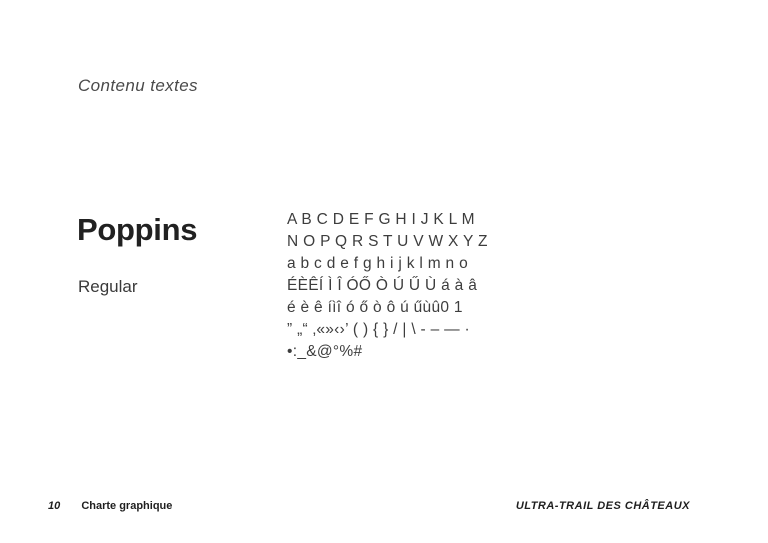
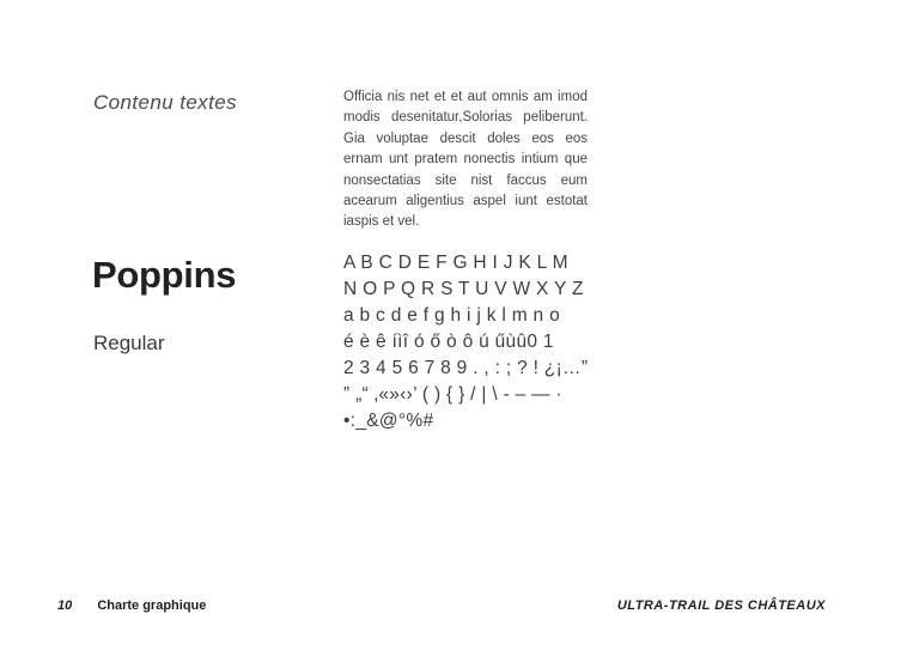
  Contenu textes
+ Officia nis net et et aut omnis am imod modis desenitatur,Solorias peliberunt. Gia voluptae descit doles eos eos ernam unt pratem nonectis intium que nonsectatias site nist faccus eum acearum aligentius aspel iunt estotat iaspis et vel.
  Poppins
  Regular
  A B C D E F G H I J K L M
  N O P Q R S T U V W X Y Z
  a b c d e f g h i j k l m n o
- ÉÈÊÍ Ì Î ÓŐ Ò Ú Ű Ù á à â
  é è ê íìî ó ő ò ô ú űùû0 1
+ 2 3 4 5 6 7 8 9 . , : ; ? ! ¿¡…”
  ” „“ ‚«»‹›’ ( ) { } / | \ - – — ·
  •:_&@°%#
  10 Charte graphique
  ULTRA-TRAIL DES CHÂTEAUX
